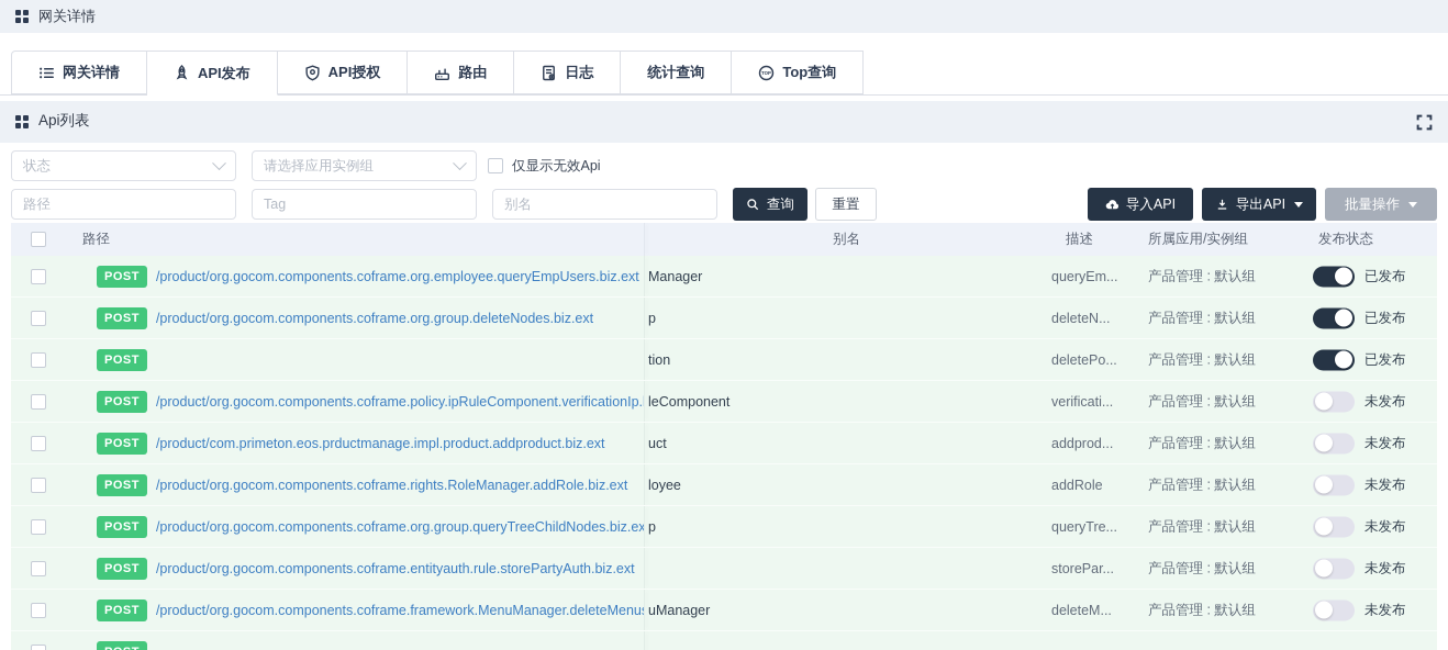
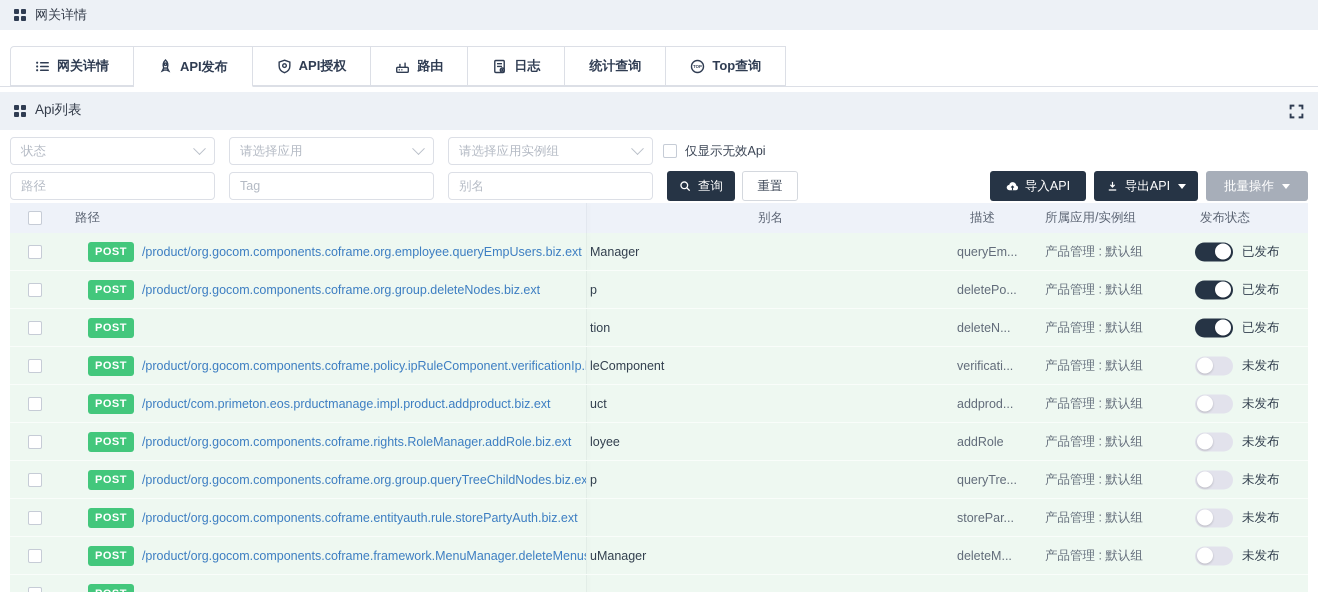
  网关详情
  网关详情
  API发布
  API授权
  路由
  日志
  统计查询
  Top查询
  Api列表
  状态
+ 请选择应用
  请选择应用实例组
  仅显示无效Api
  路径
  Tag
  别名
  查询
  重置
  导入API
  导出API
  批量操作
  路径
  别名
  描述
  所属应用/实例组
  发布状态
  POST
  /product/org.gocom.components.coframe.org.employee.queryEmpUsers.biz.ext
  Manager
  queryEm...
  产品管理 : 默认组
  已发布
  POST
  /product/org.gocom.components.coframe.org.group.deleteNodes.biz.ext
  p
- deleteN...
+ deletePo...
  产品管理 : 默认组
  已发布
  POST
  tion
- deletePo...
+ deleteN...
  产品管理 : 默认组
  已发布
  POST
  /product/org.gocom.components.coframe.policy.ipRuleComponent.verificationIp.
  leComponent
  verificati...
  产品管理 : 默认组
  未发布
  POST
  /product/com.primeton.eos.prductmanage.impl.product.addproduct.biz.ext
  uct
  addprod...
  产品管理 : 默认组
  未发布
  POST
  /product/org.gocom.components.coframe.rights.RoleManager.addRole.biz.ext
  loyee
  addRole
  产品管理 : 默认组
  未发布
  POST
  /product/org.gocom.components.coframe.org.group.queryTreeChildNodes.biz.ex
  p
  queryTre...
  产品管理 : 默认组
  未发布
  POST
  /product/org.gocom.components.coframe.entityauth.rule.storePartyAuth.biz.ext
  storePar...
  产品管理 : 默认组
  未发布
  POST
  /product/org.gocom.components.coframe.framework.MenuManager.deleteMenu
  uManager
  deleteM...
  产品管理 : 默认组
  未发布
